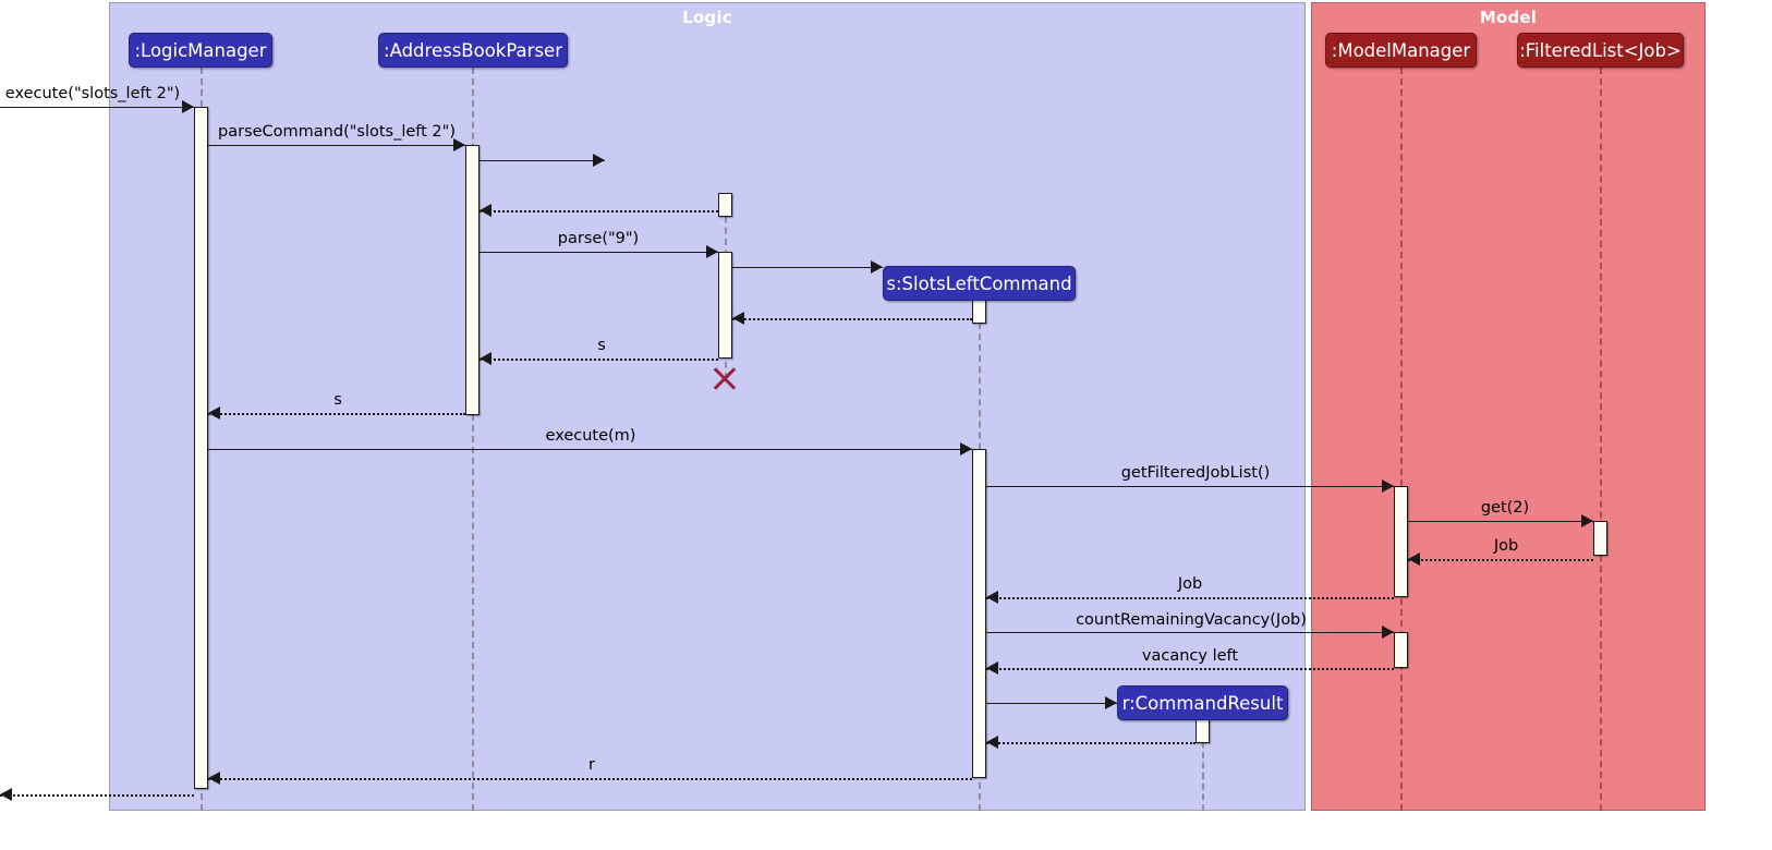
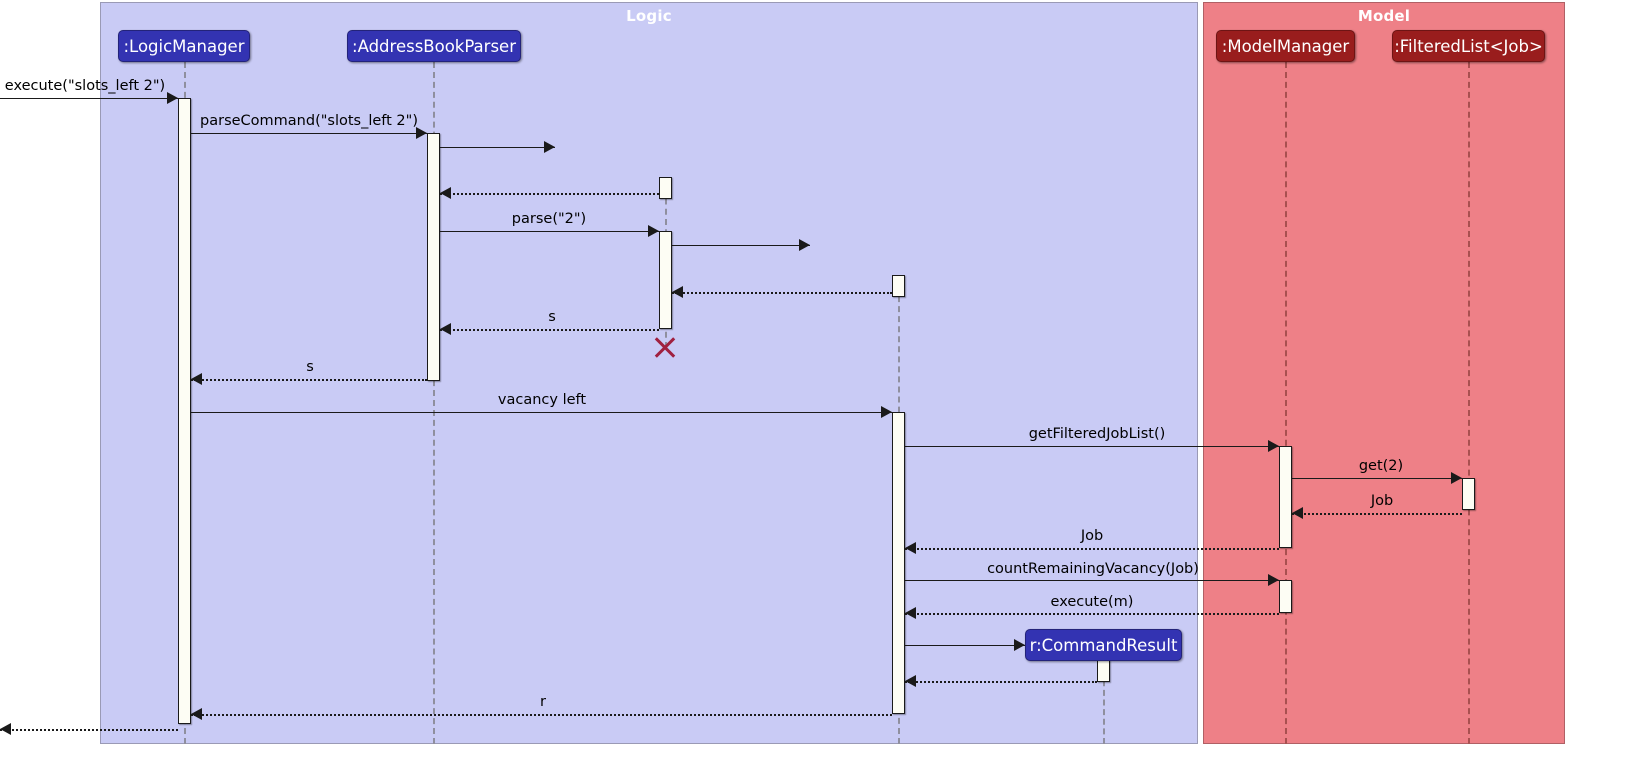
  Logic
  Model
  :LogicManager
  :AddressBookParser
- s:SlotsLeftCommand
  r:CommandResult
  :ModelManager
  :FilteredList<Job>
  execute("slots_left 2")
  parseCommand("slots_left 2")
- parse("9")
+ parse("2")
  s
  s
- execute(m)
+ vacancy left
  getFilteredJobList()
  get(2)
  Job
  Job
  countRemainingVacancy(Job)
- vacancy left
+ execute(m)
  r
